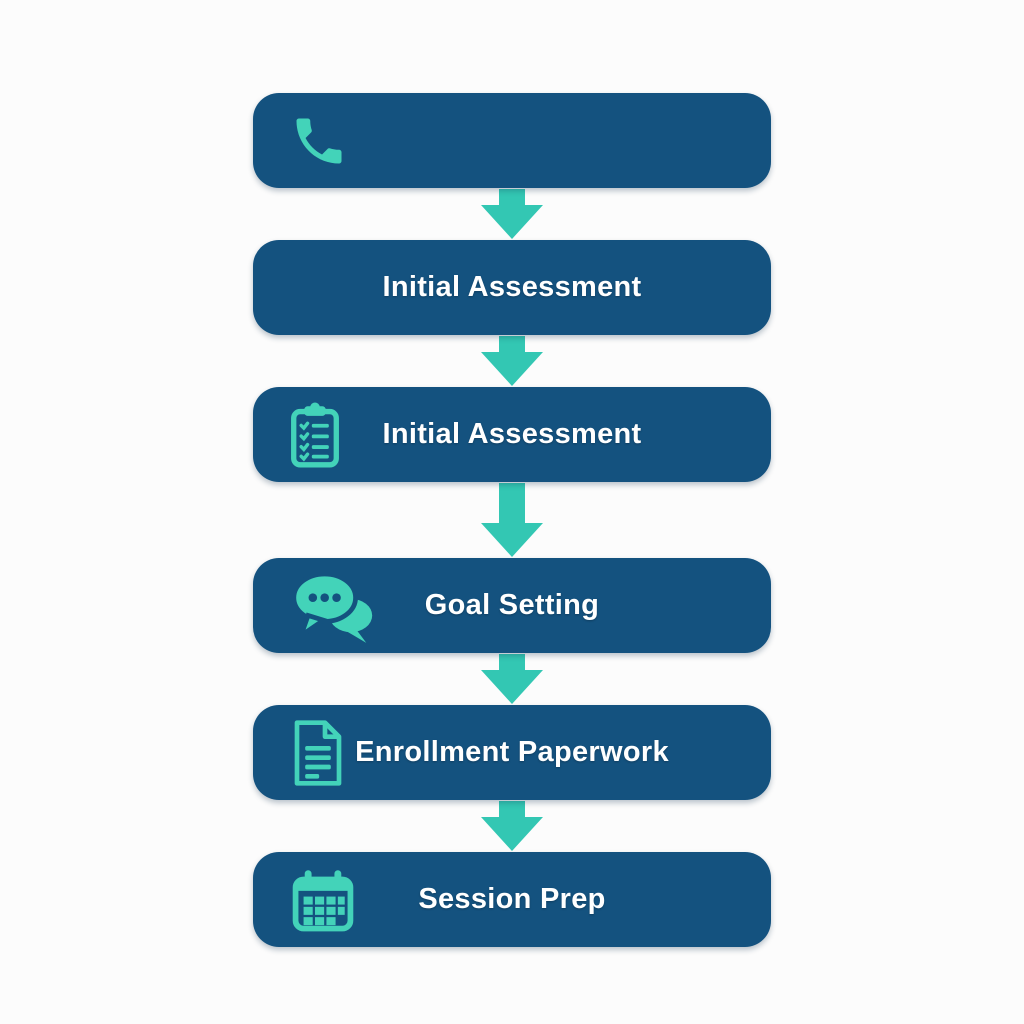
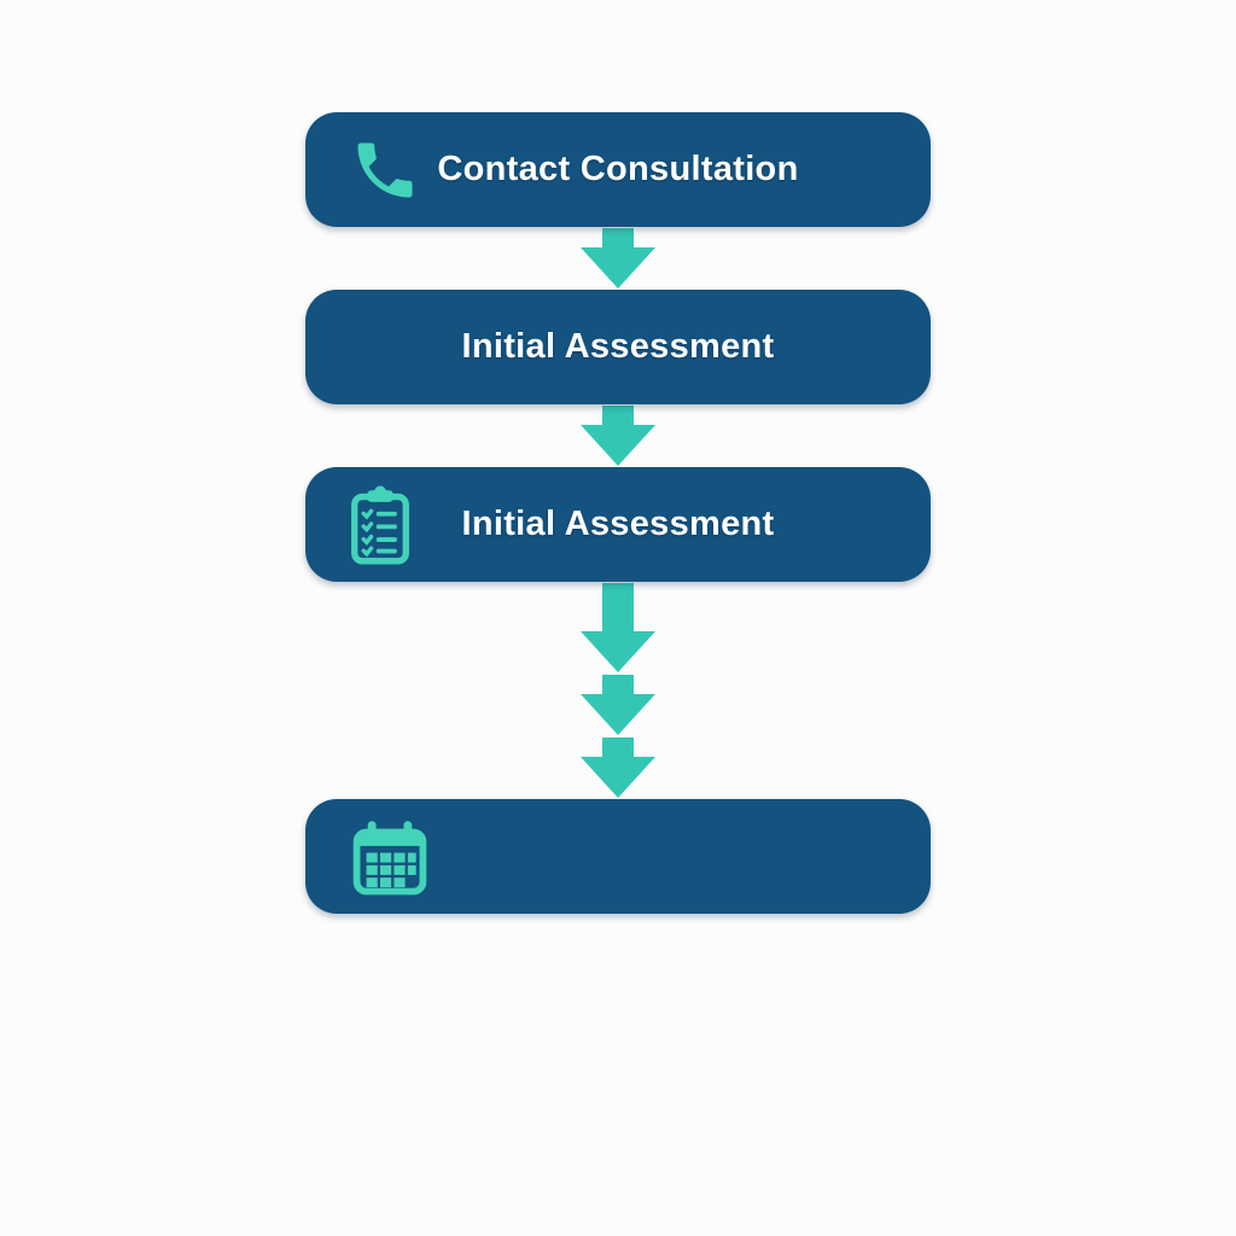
+ Contact Consultation
  Initial Assessment
  Initial Assessment
- Goal Setting
- Enrollment Paperwork
- Session Prep
